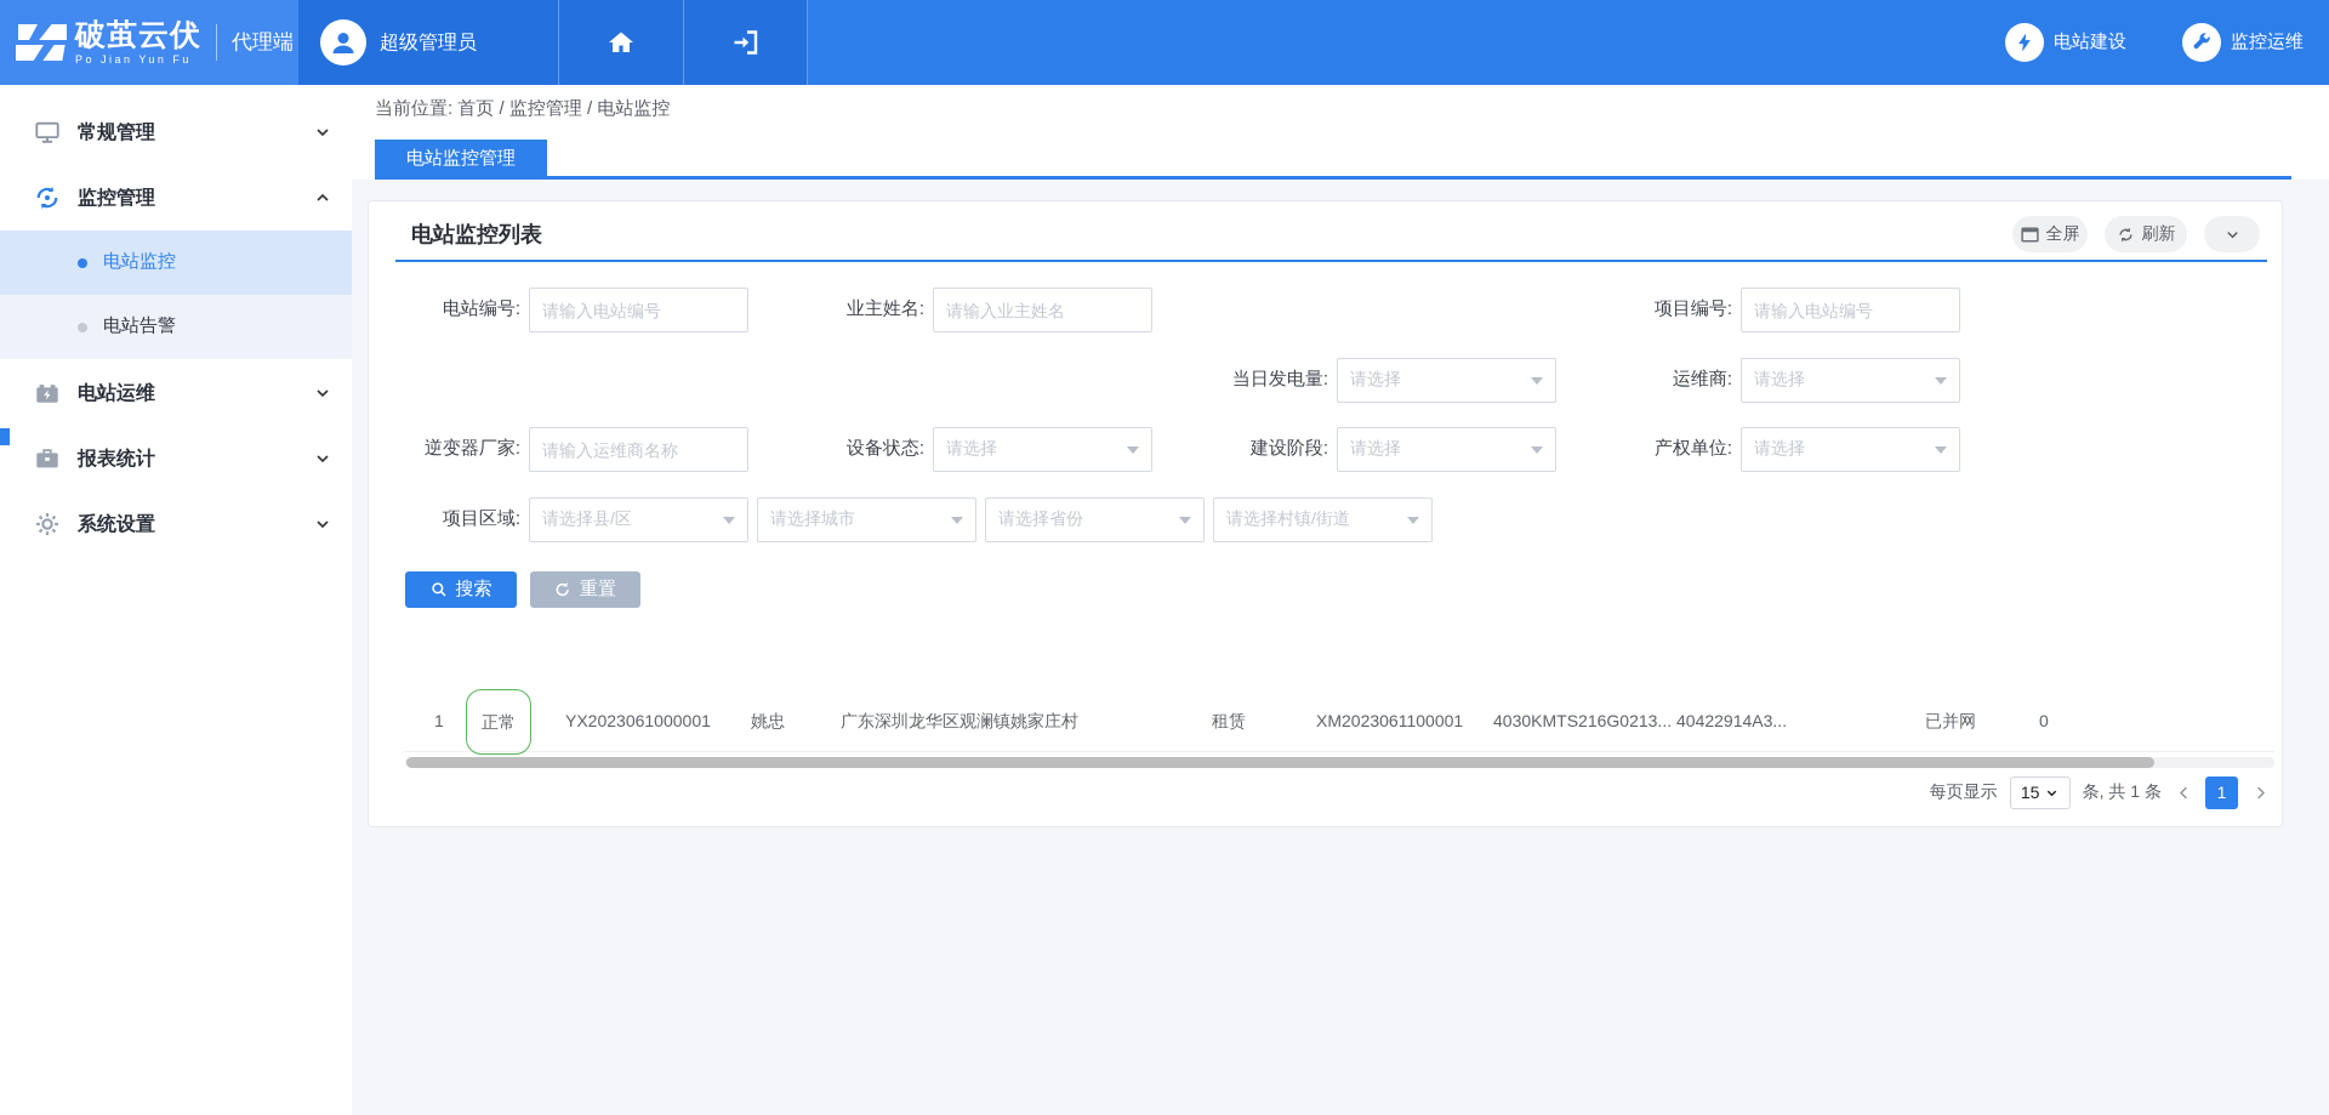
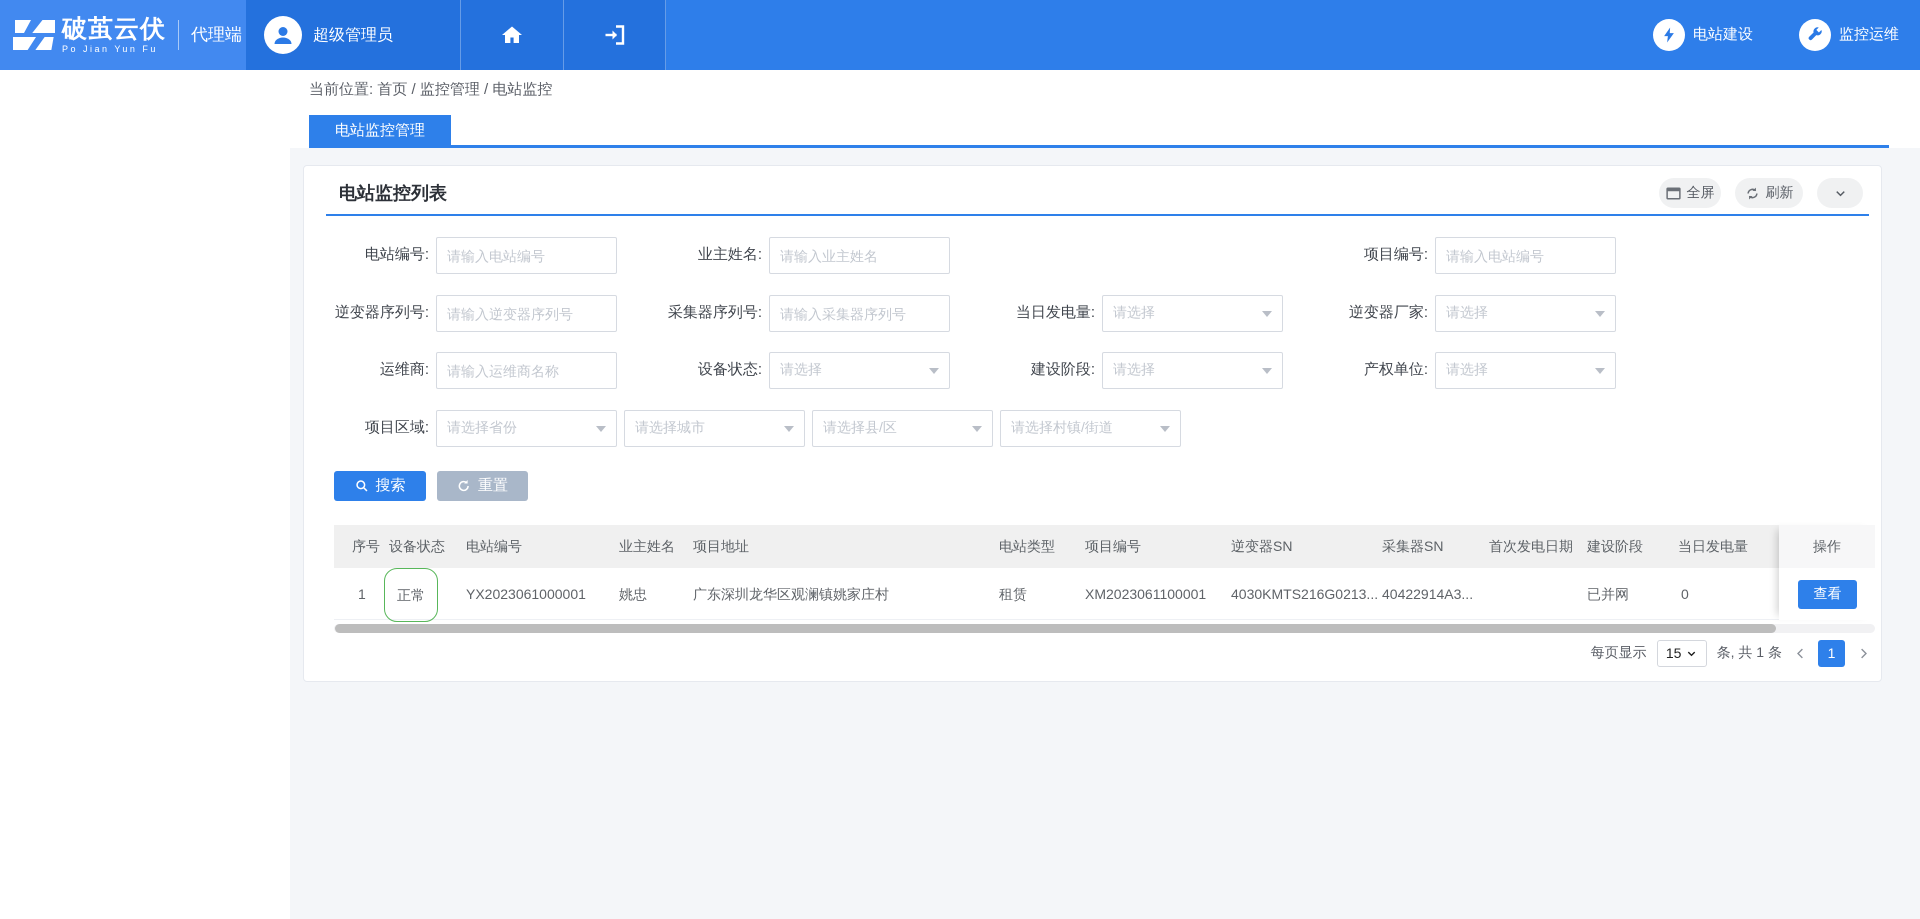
  破茧云伏
  Po Jian Yun Fu
  代理端
  超级管理员
  电站建设
  监控运维
- 常规管理
- 监控管理
- 电站监控
- 电站告警
- 电站运维
- 报表统计
- 系统设置
  当前位置: 首页 / 监控管理 / 电站监控
  电站监控管理
  电站监控列表
  全屏
  刷新
  电站编号:
  请输入电站编号
  业主姓名:
  请输入业主姓名
  项目编号:
  请输入电站编号
+ 逆变器序列号:
+ 请输入逆变器序列号
+ 采集器序列号:
+ 请输入采集器序列号
  当日发电量:
  请选择
- 运维商:
+ 逆变器厂家:
  请选择
- 逆变器厂家:
+ 运维商:
  请输入运维商名称
  设备状态:
  请选择
  建设阶段:
  请选择
  产权单位:
  请选择
  项目区域:
- 请选择县/区
+ 请选择省份
  请选择城市
- 请选择省份
+ 请选择县/区
  请选择村镇/街道
  搜索
  重置
+ 序号
+ 设备状态
+ 电站编号
+ 业主姓名
+ 项目地址
+ 电站类型
+ 项目编号
+ 逆变器SN
+ 采集器SN
+ 首次发电日期
+ 建设阶段
+ 当日发电量
  1
  正常
  YX2023061000001
  姚忠
  广东深圳龙华区观澜镇姚家庄村
  租赁
  XM2023061100001
  4030KMTS216G0213...
  40422914A3...
  已并网
  0
+ 操作
+ 查看
  每页显示
  15
  条, 共 1 条
  1
